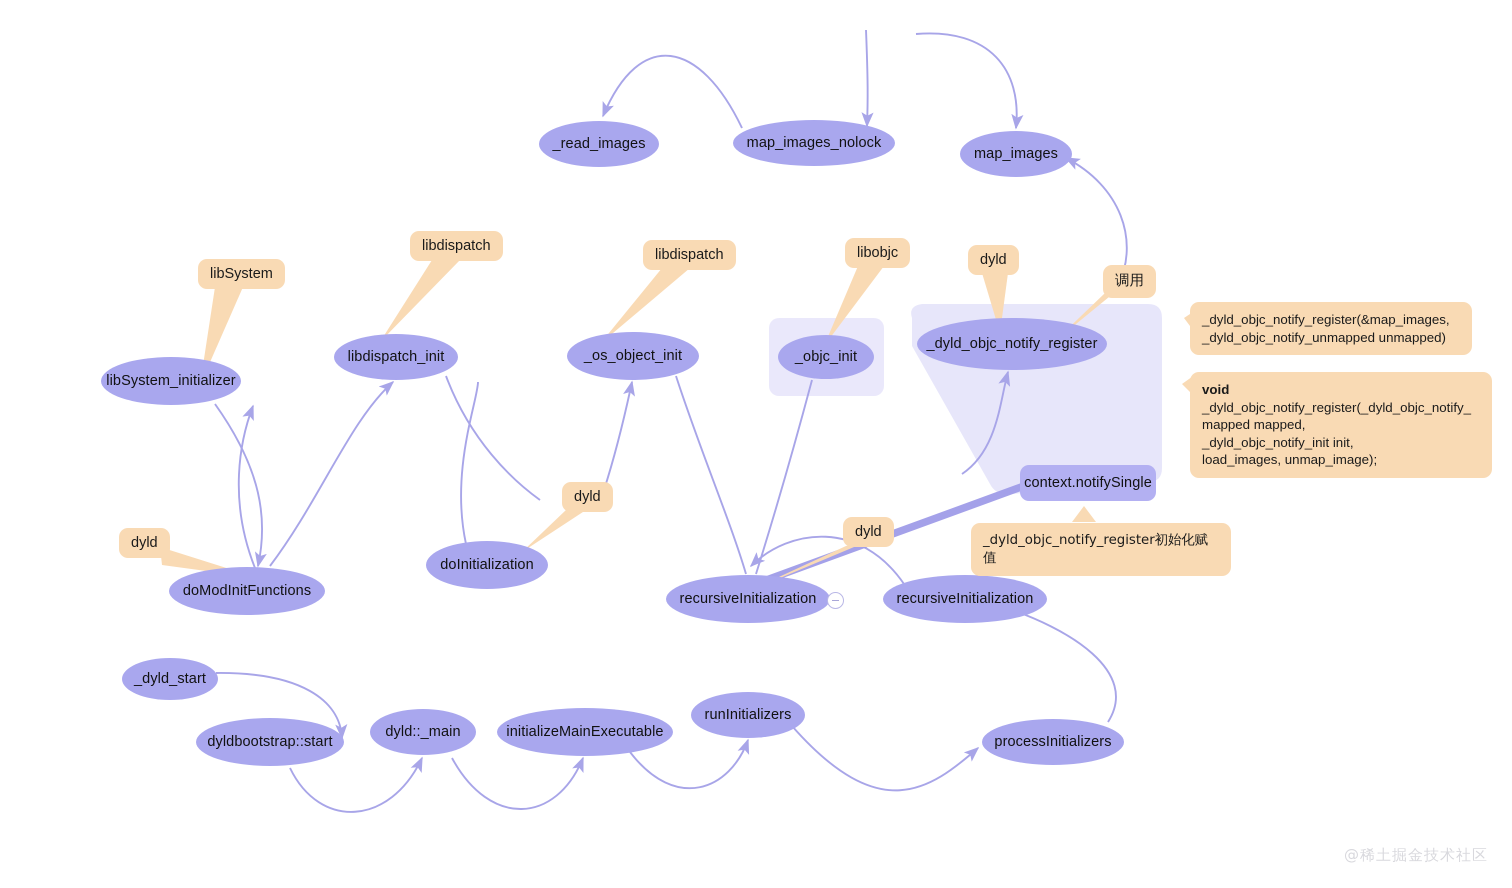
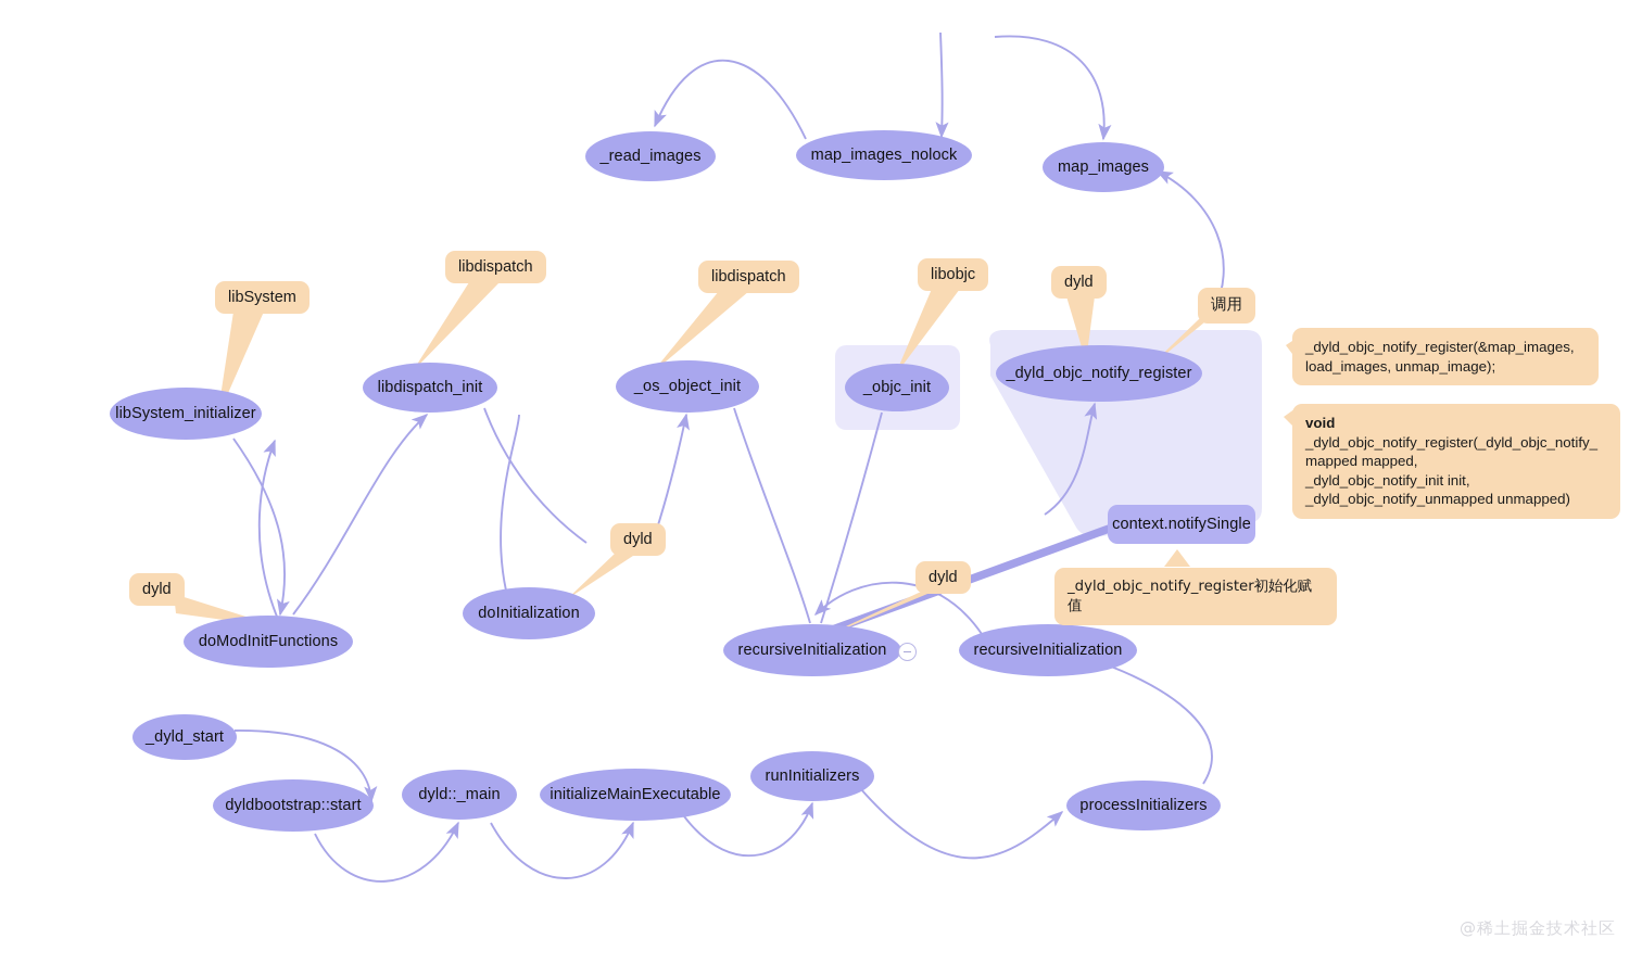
  _read_images
  map_images_nolock
  map_images
  libSystem_initializer
  libdispatch_init
  _os_object_init
  _objc_init
  _dyld_objc_notify_register
  context.notifySingle
  doModInitFunctions
  doInitialization
  recursiveInitialization
  recursiveInitialization
  _dyld_start
  dyldbootstrap::start
  dyld::_main
  initializeMainExecutable
  runInitializers
  processInitializers
  libSystem
  libdispatch
  libdispatch
  libobjc
  dyld
  调用
  dyld
  dyld
  dyld
  _dyld_objc_notify_register(&map_images,
- _dyld_objc_notify_unmapped unmapped)
+ load_images, unmap_image);
  void
  _dyld_objc_notify_register(_dyld_objc_notify_
  mapped mapped,
  _dyld_objc_notify_init init,
- load_images, unmap_image);
+ _dyld_objc_notify_unmapped unmapped)
  _dyld_objc_notify_register初始化赋值
  @稀土掘金技术社区
